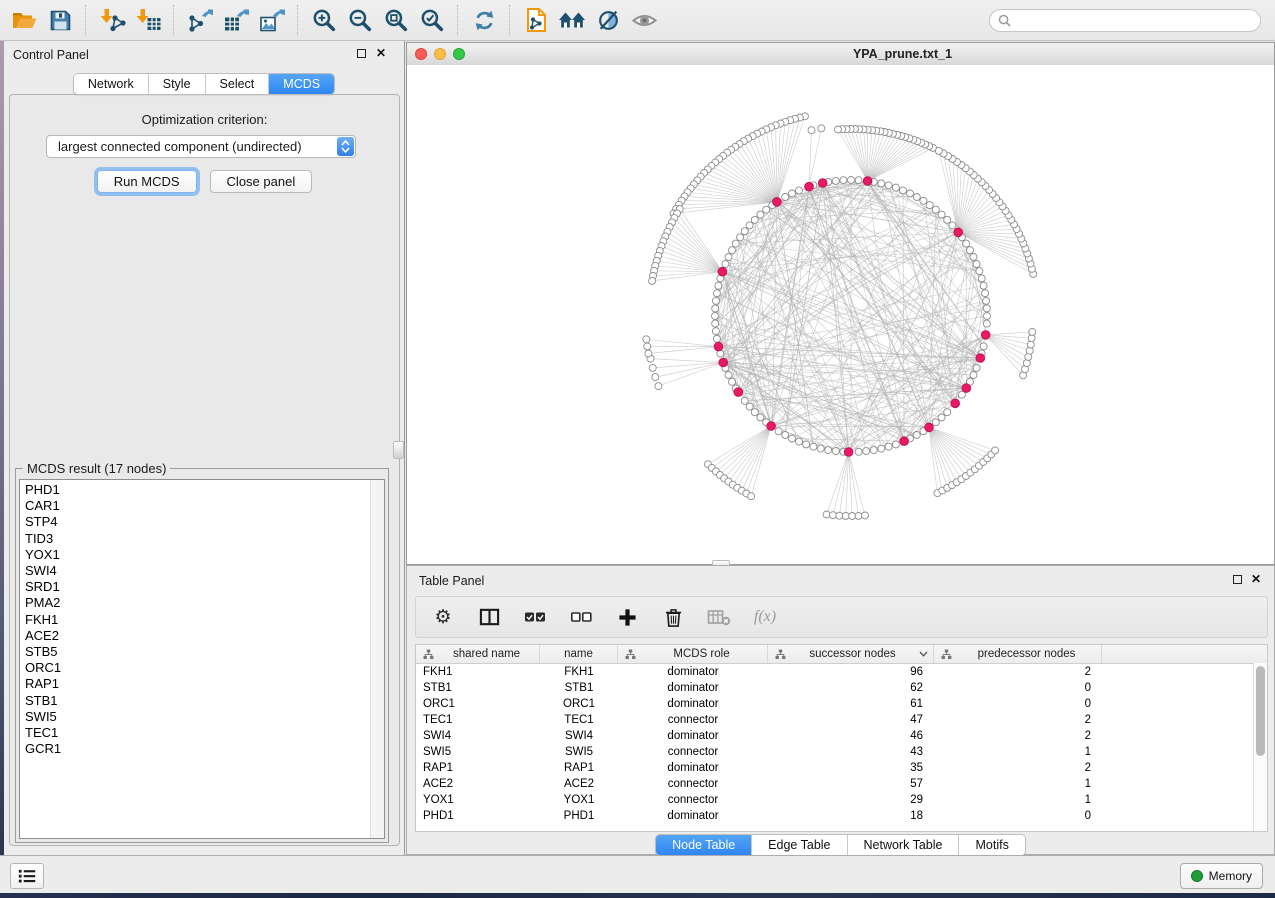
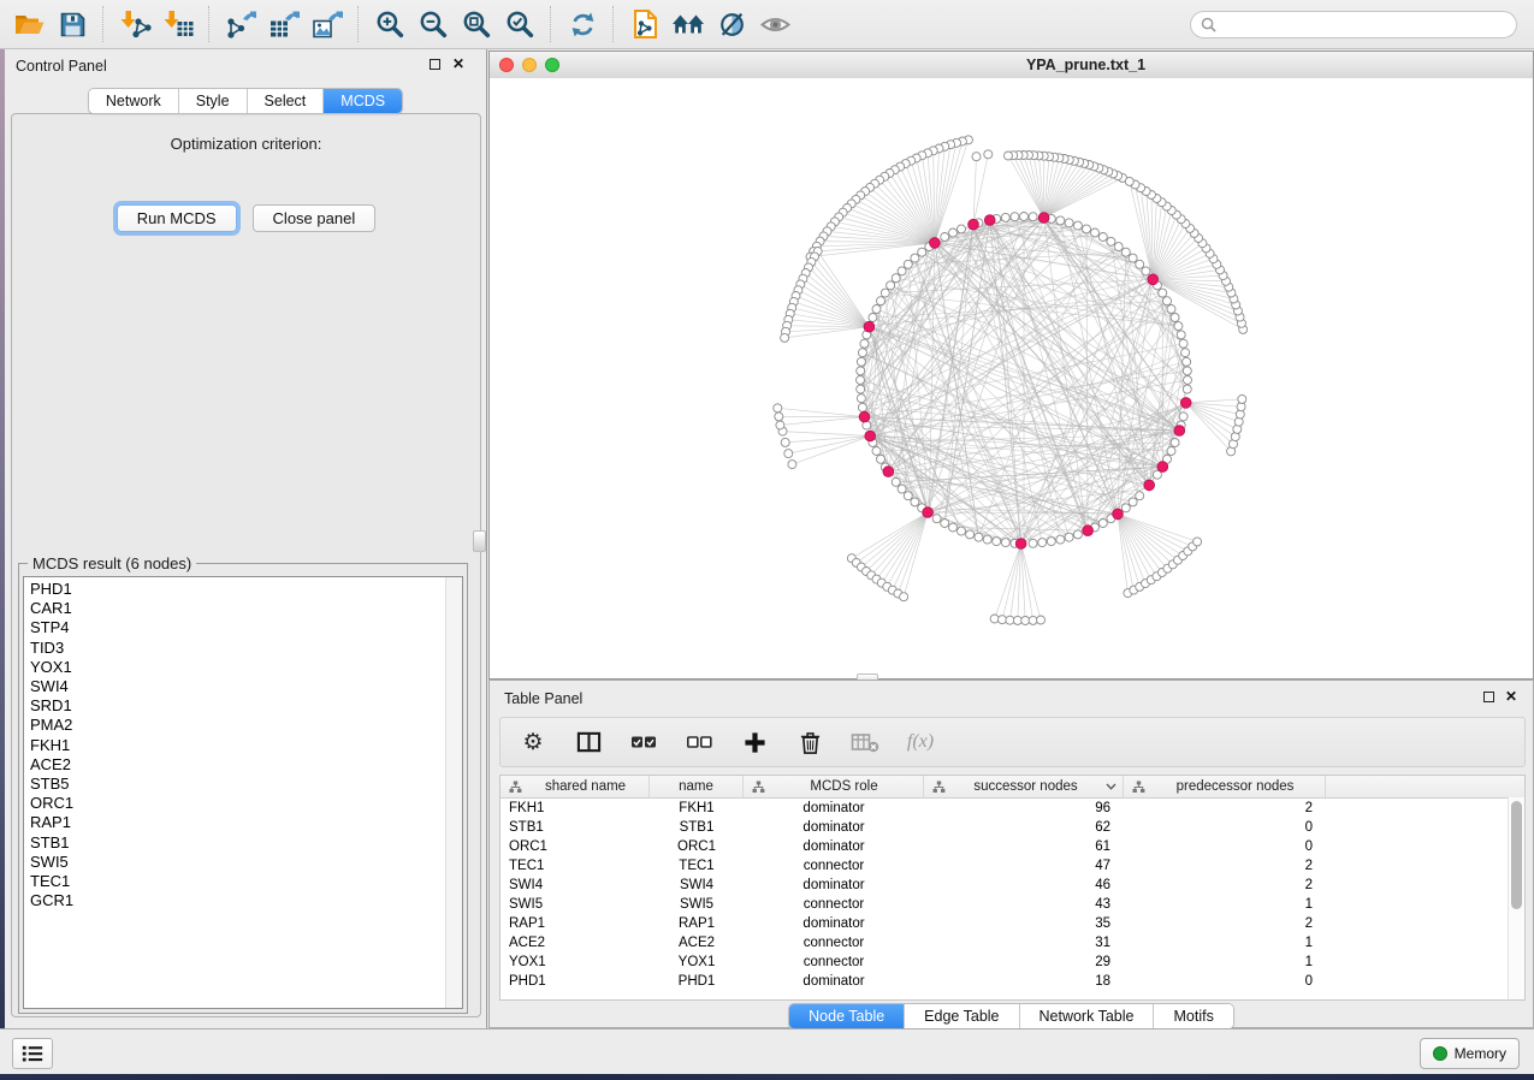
  Control Panel
  ✕
  Network
  Style
  Select
  MCDS
  Optimization criterion:
- largest connected component (undirected)
  Run MCDS
  Close panel
- MCDS result (17 nodes)
+ MCDS result (6 nodes)
  PHD1
  CAR1
  STP4
  TID3
  YOX1
  SWI4
  SRD1
  PMA2
  FKH1
  ACE2
  STB5
  ORC1
  RAP1
  STB1
  SWI5
  TEC1
  GCR1
  YPA_prune.txt_1
  Table Panel
  ✕
  ⚙
  f(x)
  shared name
  name
  MCDS role
  successor nodes
  predecessor nodes
  FKH1
  FKH1
  dominator
  96
  2
  STB1
  STB1
  dominator
  62
  0
  ORC1
  ORC1
  dominator
  61
  0
  TEC1
  TEC1
  connector
  47
  2
  SWI4
  SWI4
  dominator
  46
  2
  SWI5
  SWI5
  connector
  43
  1
  RAP1
  RAP1
  dominator
  35
  2
  ACE2
  ACE2
  connector
- 57
+ 31
  1
  YOX1
  YOX1
  connector
  29
  1
  PHD1
  PHD1
  dominator
  18
  0
  Node Table
  Edge Table
  Network Table
  Motifs
  Memory
